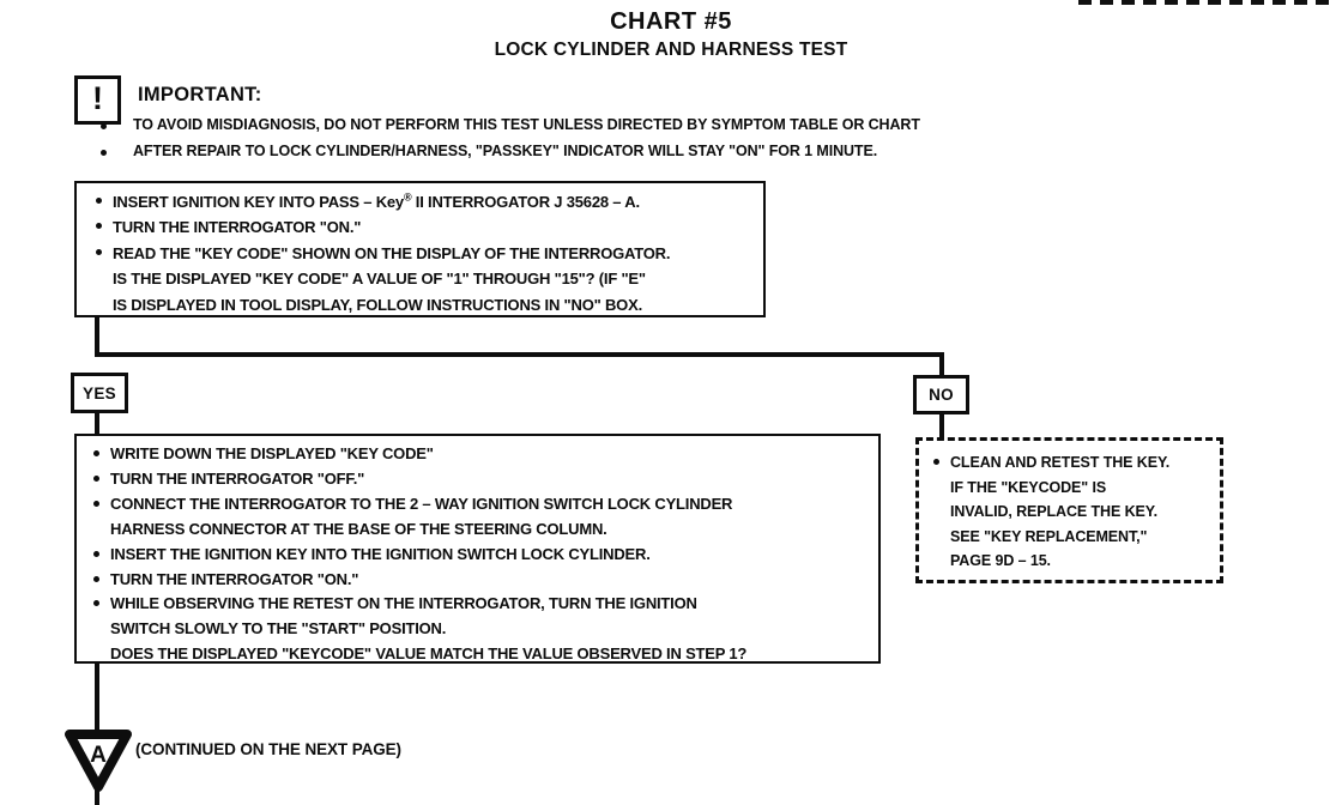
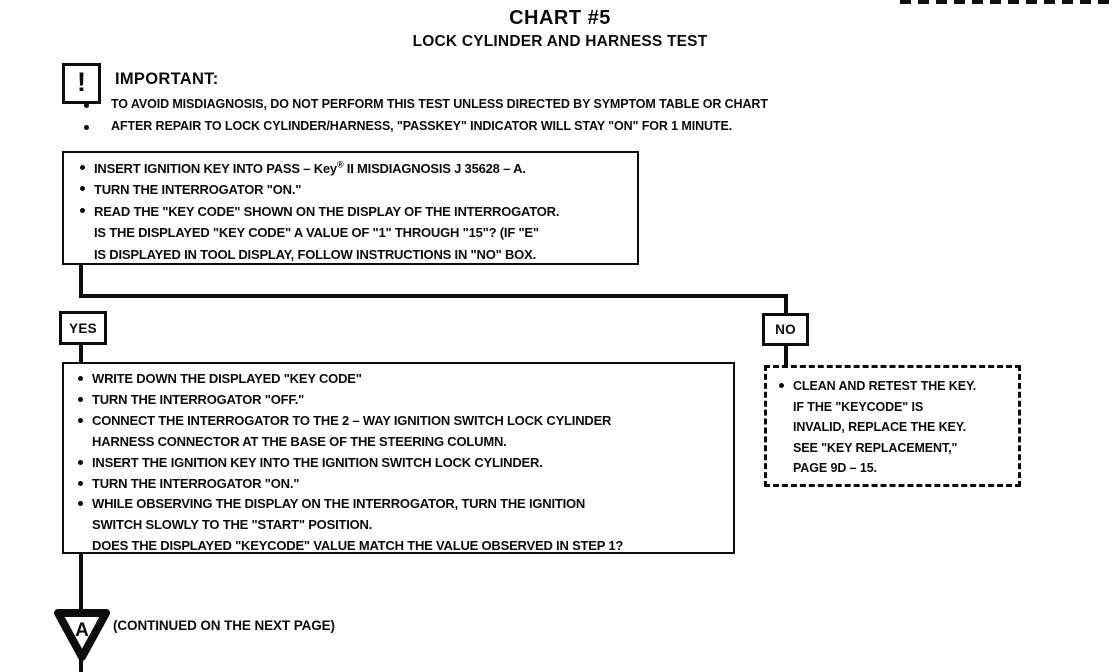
  CHART #5
  LOCK CYLINDER AND HARNESS TEST
  !
  IMPORTANT:
  TO AVOID MISDIAGNOSIS, DO NOT PERFORM THIS TEST UNLESS DIRECTED BY SYMPTOM TABLE OR CHART
  AFTER REPAIR TO LOCK CYLINDER/HARNESS, "PASSKEY" INDICATOR WILL STAY "ON" FOR 1 MINUTE.
- INSERT IGNITION KEY INTO PASS – Key® II INTERROGATOR J 35628 – A.
+ INSERT IGNITION KEY INTO PASS – Key® II MISDIAGNOSIS J 35628 – A.
  TURN THE INTERROGATOR "ON."
  READ THE "KEY CODE" SHOWN ON THE DISPLAY OF THE INTERROGATOR.
  IS THE DISPLAYED "KEY CODE" A VALUE OF "1" THROUGH "15"? (IF "E"
  IS DISPLAYED IN TOOL DISPLAY, FOLLOW INSTRUCTIONS IN "NO" BOX.
  YES
  NO
  WRITE DOWN THE DISPLAYED "KEY CODE"
  TURN THE INTERROGATOR "OFF."
  CONNECT THE INTERROGATOR TO THE 2 – WAY IGNITION SWITCH LOCK CYLINDER
  HARNESS CONNECTOR AT THE BASE OF THE STEERING COLUMN.
  INSERT THE IGNITION KEY INTO THE IGNITION SWITCH LOCK CYLINDER.
  TURN THE INTERROGATOR "ON."
- WHILE OBSERVING THE RETEST ON THE INTERROGATOR, TURN THE IGNITION
+ WHILE OBSERVING THE DISPLAY ON THE INTERROGATOR, TURN THE IGNITION
  SWITCH SLOWLY TO THE "START" POSITION.
  DOES THE DISPLAYED "KEYCODE" VALUE MATCH THE VALUE OBSERVED IN STEP 1?
  CLEAN AND RETEST THE KEY.
  IF THE "KEYCODE" IS
  INVALID, REPLACE THE KEY.
  SEE "KEY REPLACEMENT,"
  PAGE 9D – 15.
  A
  (CONTINUED ON THE NEXT PAGE)
